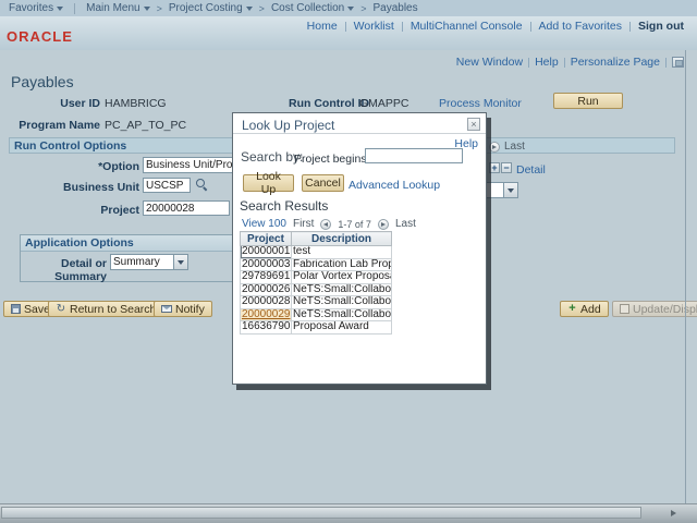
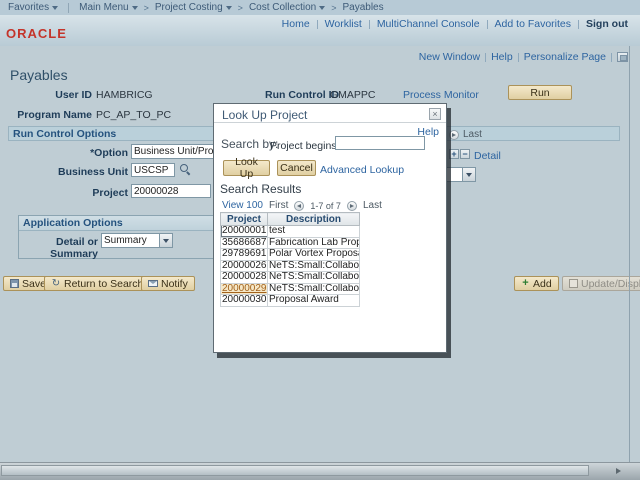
  Favorites
  Main Menu
  Project Costing
  Cost Collection
  Payables
  ORACLE
  Home
  Worklist
  MultiChannel Console
  Add to Favorites
  Sign out
  New Window
  Help
  Personalize Page
  Payables
  User ID
  HAMBRICG
  Run Control ID
  GMAPPC
  Process Monitor
  Run
  Program Name
  PC_AP_TO_PC
  Run Control Options
  *Option
  Business Unit/Pro
  Business Unit
  USCSP
  Project
  20000028
  Last
  Detail
  Application Options
  Detail or Summary
  Summary
  Save
  Return to Searc
  Notify
  Add
  Update/Disp
  Look Up Project
  Help
  Search by:
  Project begins
  Look Up
  Cancel
  Advanced Lookup
  Search Results
  View 100
  First
  1-7 of 7
  Last
  Project	Description
  20000001	test
- 20000003	Fabrication Lab Prop
+ 35686687	Fabrication Lab Prop
  29789691	Polar Vortex Propos
- 16636790	Proposal Award
+ 20000030	Proposal Award
